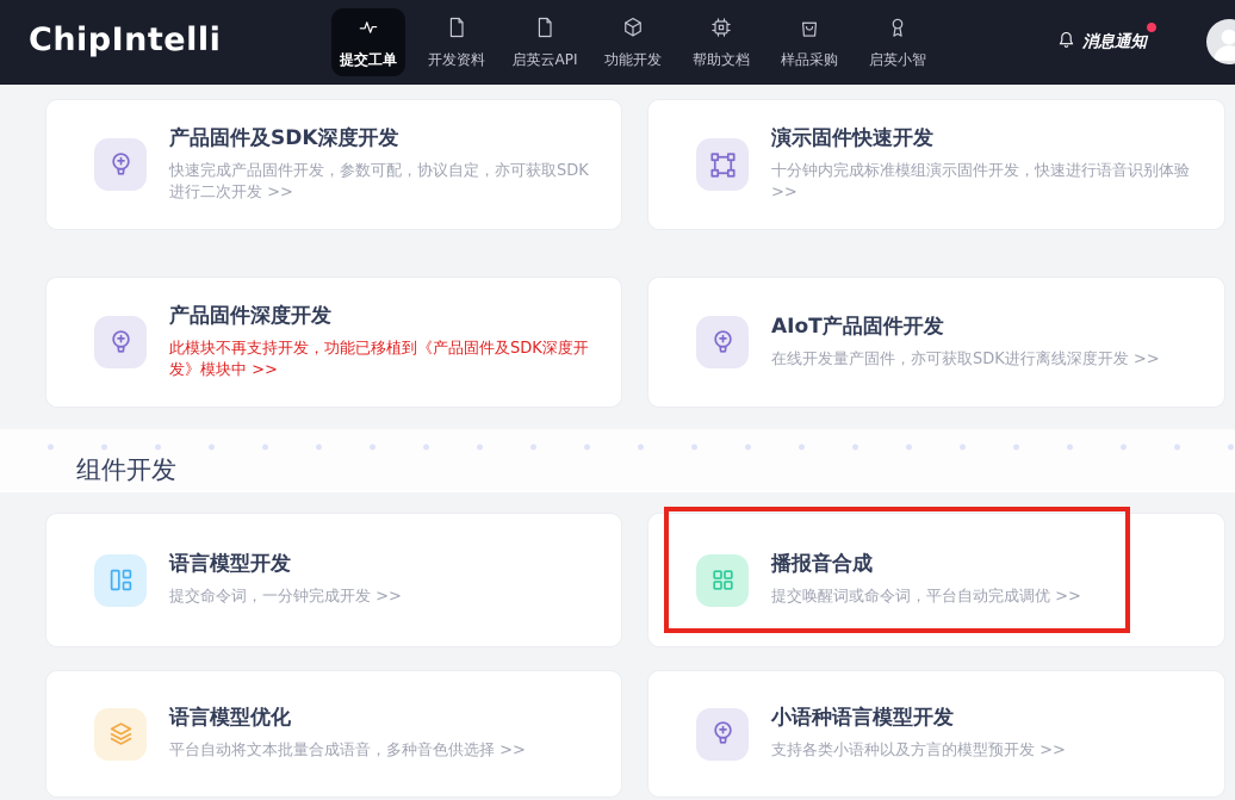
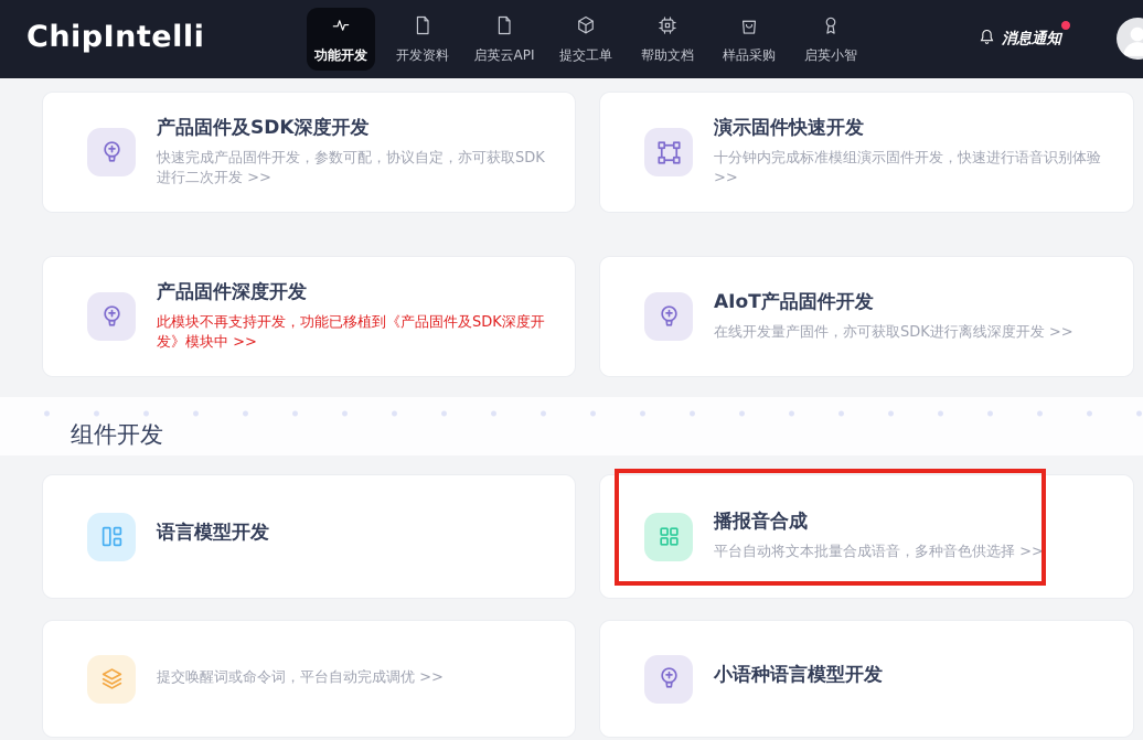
  ChipIntelli
- 提交工单
+ 功能开发
  开发资料
  启英云API
- 功能开发
+ 提交工单
  帮助文档
  样品采购
  启英小智
  消息通知
  产品固件及SDK深度开发
  快速完成产品固件开发，参数可配，协议自定，亦可获取SDK进行二次开发 >>
  演示固件快速开发
  十分钟内完成标准模组演示固件开发，快速进行语音识别体验 >>
  产品固件深度开发
  此模块不再支持开发，功能已移植到《产品固件及SDK深度开发》模块中 >>
  AIoT产品固件开发
  在线开发量产固件，亦可获取SDK进行离线深度开发 >>
  组件开发
  语言模型开发
- 提交命令词，一分钟完成开发 >>
  播报音合成
- 提交唤醒词或命令词，平台自动完成调优 >>
+ 平台自动将文本批量合成语音，多种音色供选择 >>
- 语言模型优化
- 平台自动将文本批量合成语音，多种音色供选择 >>
+ 提交唤醒词或命令词，平台自动完成调优 >>
  小语种语言模型开发
- 支持各类小语种以及方言的模型预开发 >>
